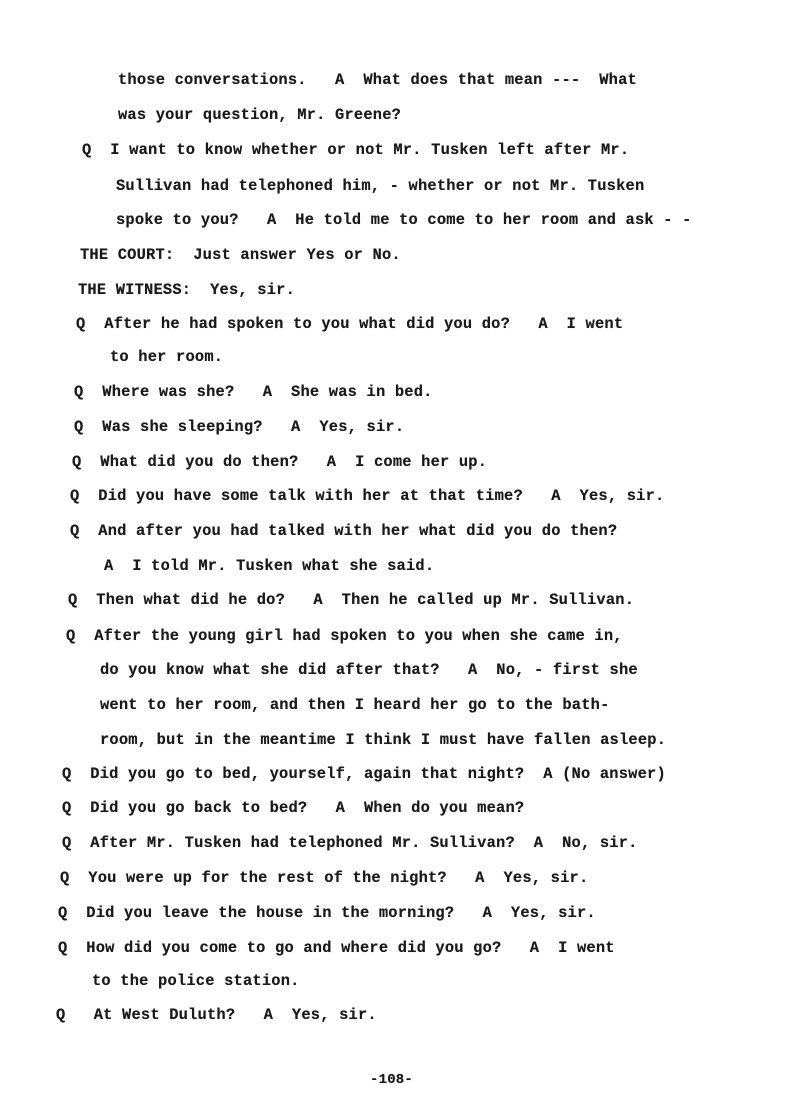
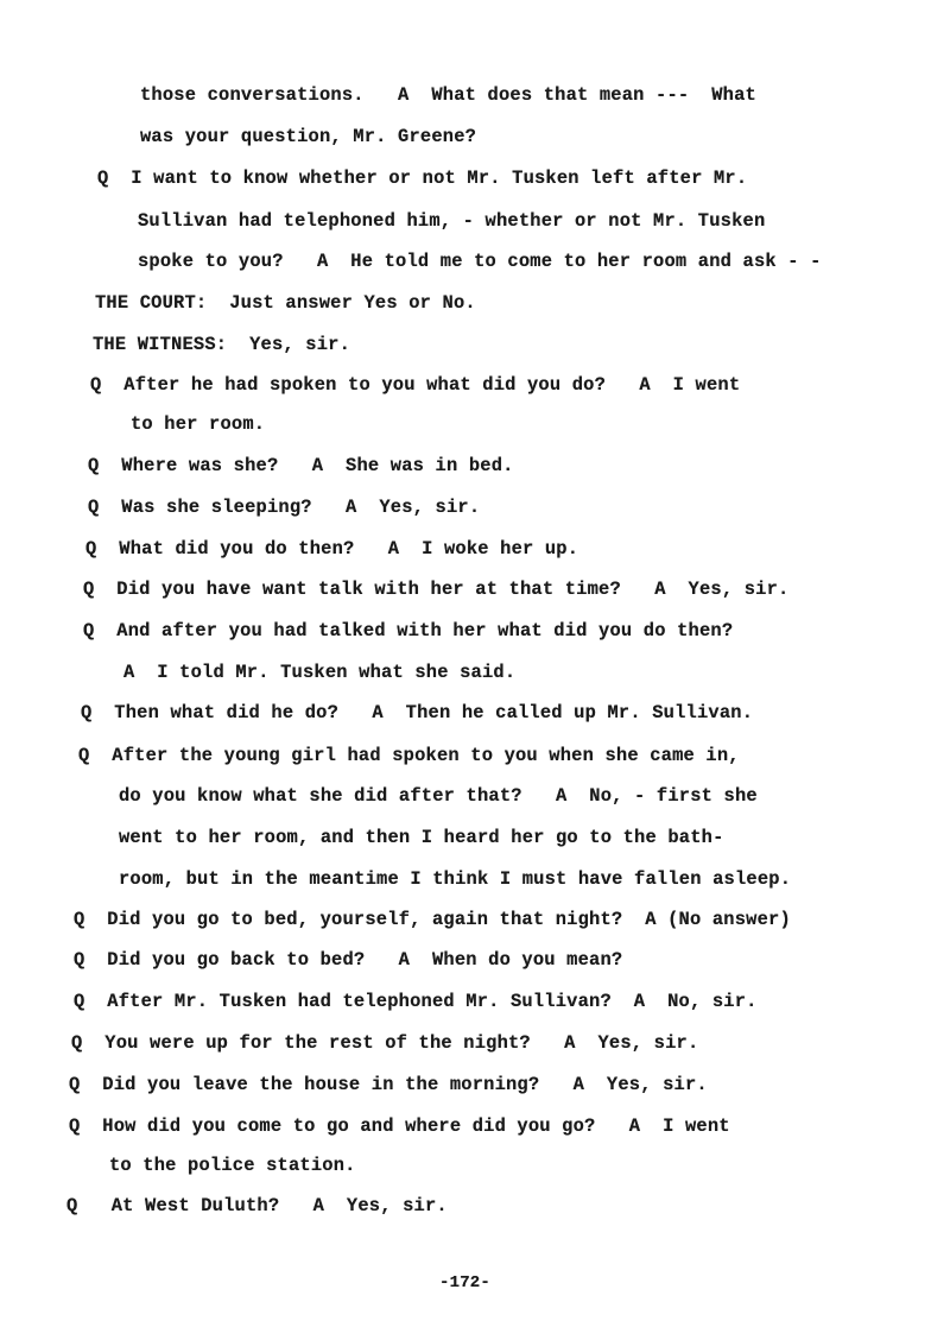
  those conversations. A What does that mean --- What
  was your question, Mr. Greene?
  Q I want to know whether or not Mr. Tusken left after Mr.
  Sullivan had telephoned him, - whether or not Mr. Tusken
  spoke to you? A He told me to come to her room and ask - -
  THE COURT: Just answer Yes or No.
  THE WITNESS: Yes, sir.
  Q After he had spoken to you what did you do? A I went
  to her room.
  Q Where was she? A She was in bed.
  Q Was she sleeping? A Yes, sir.
- Q What did you do then? A I come her up.
+ Q What did you do then? A I woke her up.
- Q Did you have some talk with her at that time? A Yes, sir.
+ Q Did you have want talk with her at that time? A Yes, sir.
  Q And after you had talked with her what did you do then?
  A I told Mr. Tusken what she said.
  Q Then what did he do? A Then he called up Mr. Sullivan.
  Q After the young girl had spoken to you when she came in,
  do you know what she did after that? A No, - first she
  went to her room, and then I heard her go to the bath-
  room, but in the meantime I think I must have fallen asleep.
  Q Did you go to bed, yourself, again that night? A (No answer)
  Q Did you go back to bed? A When do you mean?
  Q After Mr. Tusken had telephoned Mr. Sullivan? A No, sir.
  Q You were up for the rest of the night? A Yes, sir.
  Q Did you leave the house in the morning? A Yes, sir.
  Q How did you come to go and where did you go? A I went
  to the police station.
  Q At West Duluth? A Yes, sir.
- -108-
+ -172-
